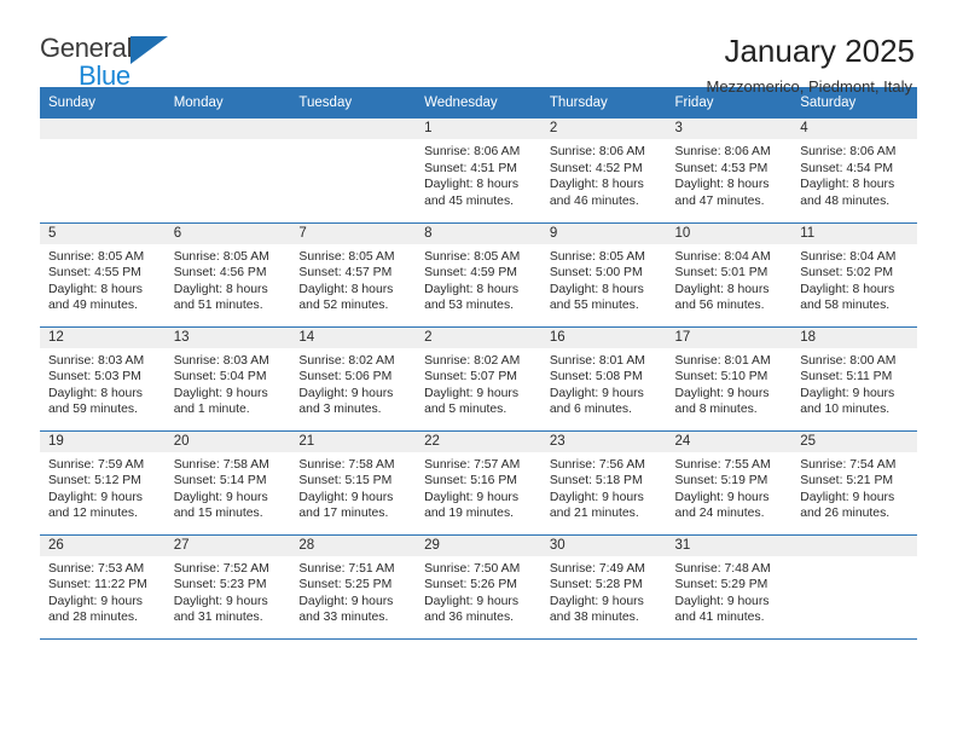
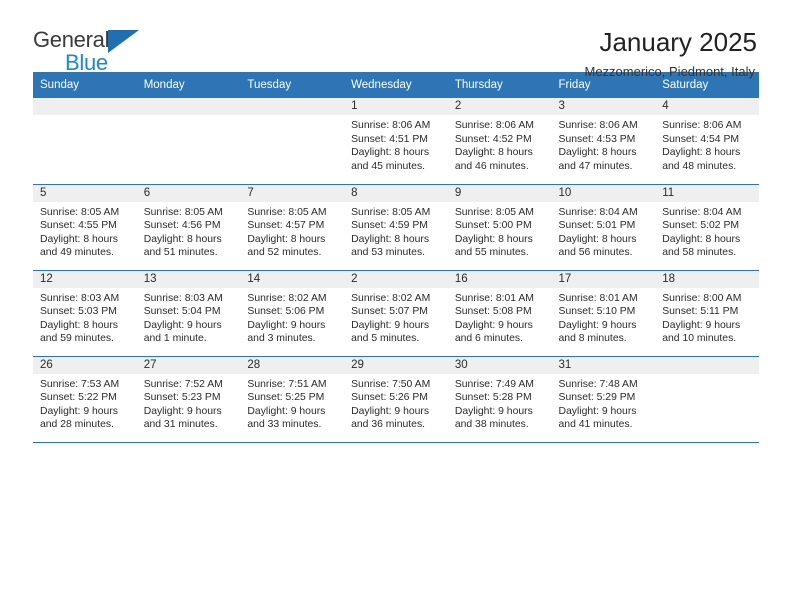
  General
  Blue
  January 2025
  Mezzomerico, Piedmont, Italy
  Sunday	Monday	Tuesday	Wednesday	Thursday	Friday	Saturday
  			1Sunrise: 8:06 AMSunset: 4:51 PMDaylight: 8 hoursand 45 minutes.	2Sunrise: 8:06 AMSunset: 4:52 PMDaylight: 8 hoursand 46 minutes.	3Sunrise: 8:06 AMSunset: 4:53 PMDaylight: 8 hoursand 47 minutes.	4Sunrise: 8:06 AMSunset: 4:54 PMDaylight: 8 hoursand 48 minutes.
  5Sunrise: 8:05 AMSunset: 4:55 PMDaylight: 8 hoursand 49 minutes.	6Sunrise: 8:05 AMSunset: 4:56 PMDaylight: 8 hoursand 51 minutes.	7Sunrise: 8:05 AMSunset: 4:57 PMDaylight: 8 hoursand 52 minutes.	8Sunrise: 8:05 AMSunset: 4:59 PMDaylight: 8 hoursand 53 minutes.	9Sunrise: 8:05 AMSunset: 5:00 PMDaylight: 8 hoursand 55 minutes.	10Sunrise: 8:04 AMSunset: 5:01 PMDaylight: 8 hoursand 56 minutes.	11Sunrise: 8:04 AMSunset: 5:02 PMDaylight: 8 hoursand 58 minutes.
  12Sunrise: 8:03 AMSunset: 5:03 PMDaylight: 8 hoursand 59 minutes.	13Sunrise: 8:03 AMSunset: 5:04 PMDaylight: 9 hoursand 1 minute.	14Sunrise: 8:02 AMSunset: 5:06 PMDaylight: 9 hoursand 3 minutes.	2Sunrise: 8:02 AMSunset: 5:07 PMDaylight: 9 hoursand 5 minutes.	16Sunrise: 8:01 AMSunset: 5:08 PMDaylight: 9 hoursand 6 minutes.	17Sunrise: 8:01 AMSunset: 5:10 PMDaylight: 9 hoursand 8 minutes.	18Sunrise: 8:00 AMSunset: 5:11 PMDaylight: 9 hoursand 10 minutes.
- 19Sunrise: 7:59 AMSunset: 5:12 PMDaylight: 9 hoursand 12 minutes.	20Sunrise: 7:58 AMSunset: 5:14 PMDaylight: 9 hoursand 15 minutes.	21Sunrise: 7:58 AMSunset: 5:15 PMDaylight: 9 hoursand 17 minutes.	22Sunrise: 7:57 AMSunset: 5:16 PMDaylight: 9 hoursand 19 minutes.	23Sunrise: 7:56 AMSunset: 5:18 PMDaylight: 9 hoursand 21 minutes.	24Sunrise: 7:55 AMSunset: 5:19 PMDaylight: 9 hoursand 24 minutes.	25Sunrise: 7:54 AMSunset: 5:21 PMDaylight: 9 hoursand 26 minutes.
- 26Sunrise: 7:53 AMSunset: 11:22 PMDaylight: 9 hoursand 28 minutes.	27Sunrise: 7:52 AMSunset: 5:23 PMDaylight: 9 hoursand 31 minutes.	28Sunrise: 7:51 AMSunset: 5:25 PMDaylight: 9 hoursand 33 minutes.	29Sunrise: 7:50 AMSunset: 5:26 PMDaylight: 9 hoursand 36 minutes.	30Sunrise: 7:49 AMSunset: 5:28 PMDaylight: 9 hoursand 38 minutes.	31Sunrise: 7:48 AMSunset: 5:29 PMDaylight: 9 hoursand 41 minutes.
+ 26Sunrise: 7:53 AMSunset: 5:22 PMDaylight: 9 hoursand 28 minutes.	27Sunrise: 7:52 AMSunset: 5:23 PMDaylight: 9 hoursand 31 minutes.	28Sunrise: 7:51 AMSunset: 5:25 PMDaylight: 9 hoursand 33 minutes.	29Sunrise: 7:50 AMSunset: 5:26 PMDaylight: 9 hoursand 36 minutes.	30Sunrise: 7:49 AMSunset: 5:28 PMDaylight: 9 hoursand 38 minutes.	31Sunrise: 7:48 AMSunset: 5:29 PMDaylight: 9 hoursand 41 minutes.
